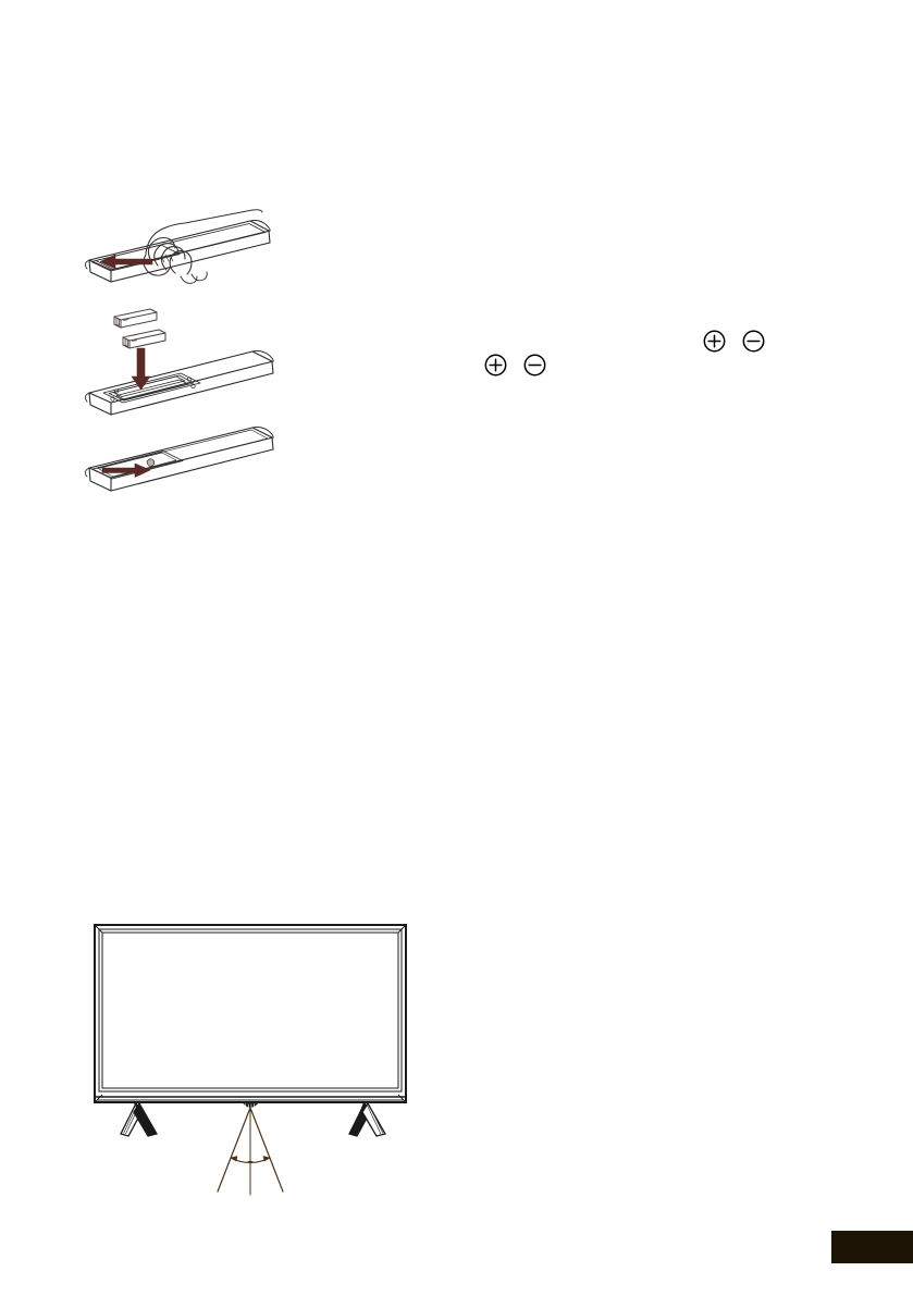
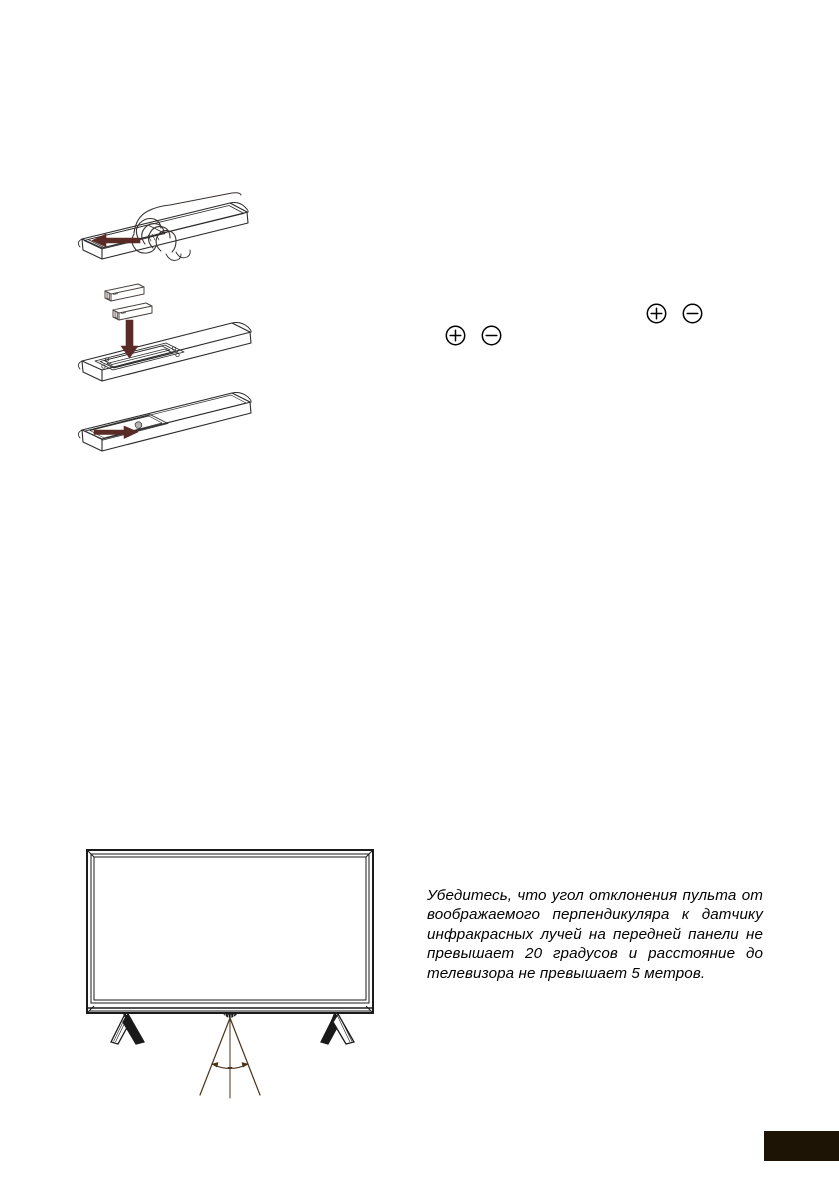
+ Убедитесь, что угол отклонения пульта от воображаемого перпендикуляра к датчику инфракрасных лучей на передней панели не превышает 20 градусов и расстояние до телевизора не превышает 5 метров.
